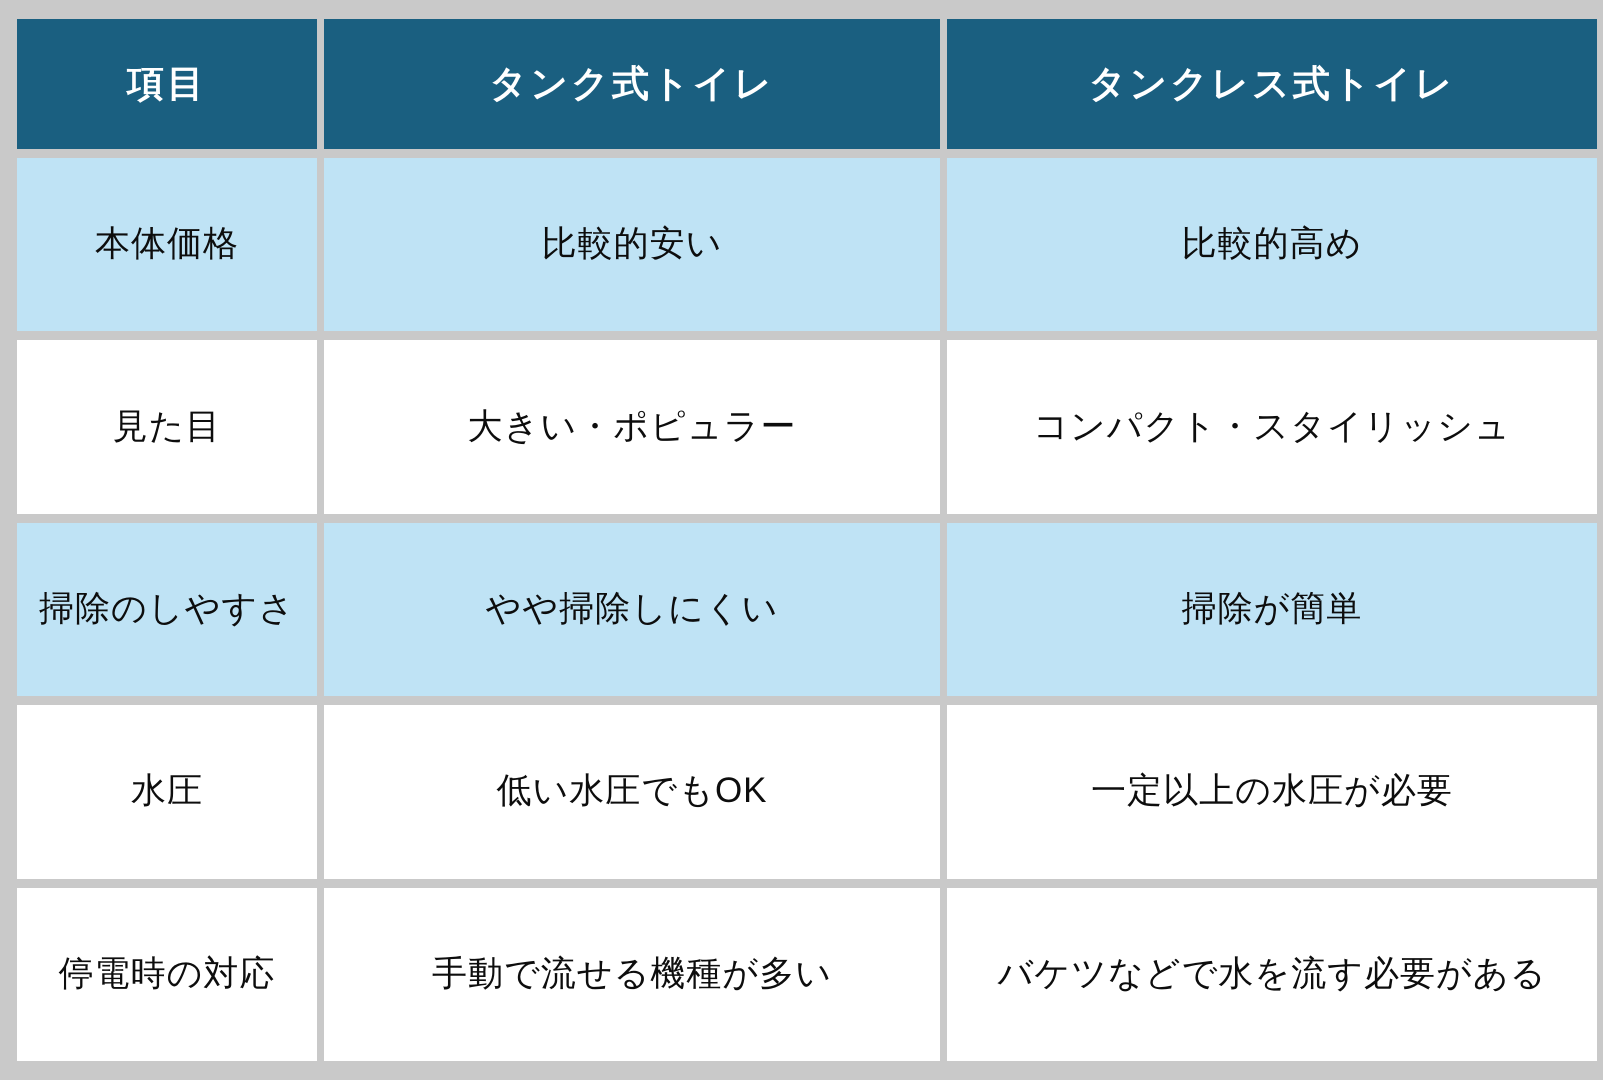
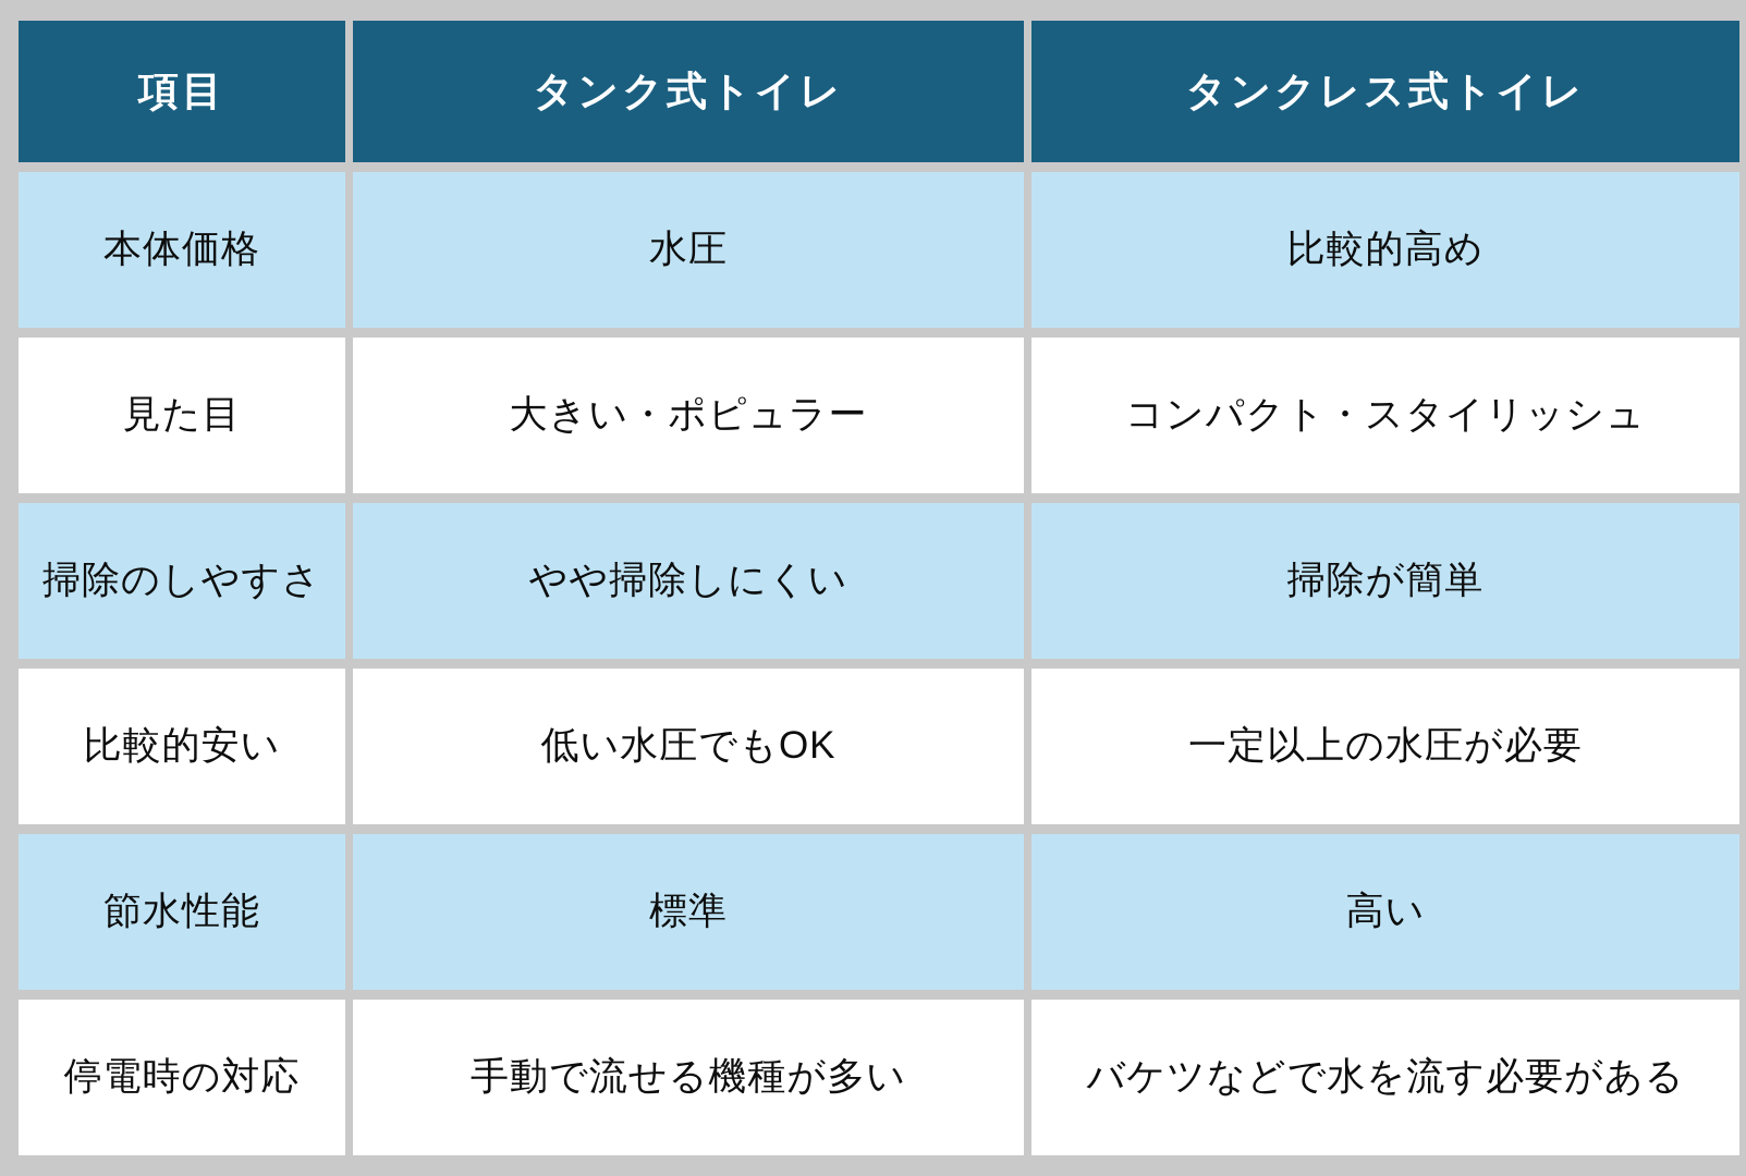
  項目	タンク式トイレ	タンクレス式トイレ
- 本体価格	比較的安い	比較的高め
+ 本体価格	水圧	比較的高め
  見た目	大きい・ポピュラー	コンパクト・スタイリッシュ
  掃除のしやすさ	やや掃除しにくい	掃除が簡単
- 水圧	低い水圧でもOK	一定以上の水圧が必要
+ 比較的安い	低い水圧でもOK	一定以上の水圧が必要
+ 節水性能	標準	高い
  停電時の対応	手動で流せる機種が多い	バケツなどで水を流す必要がある
